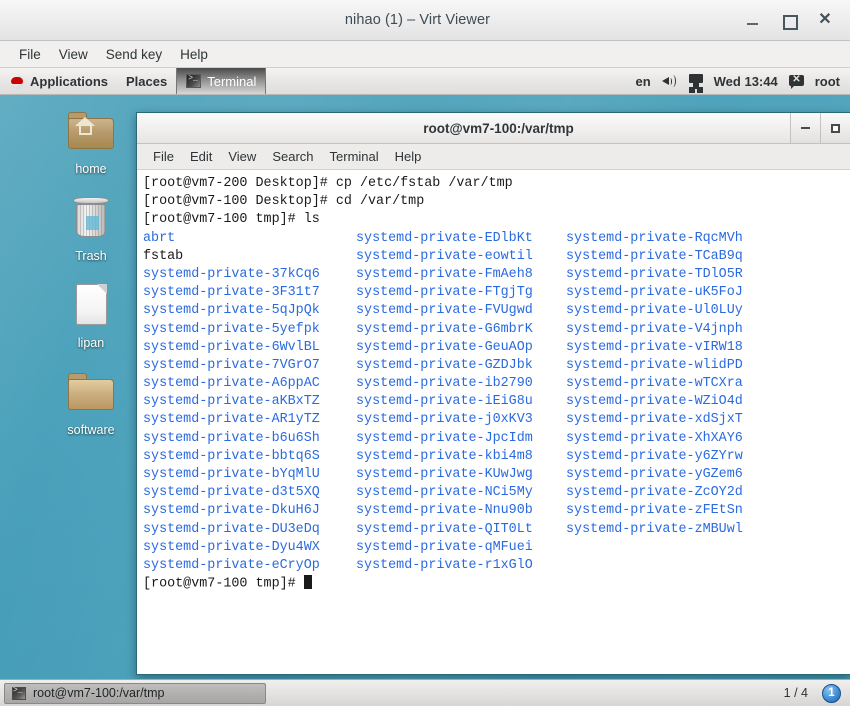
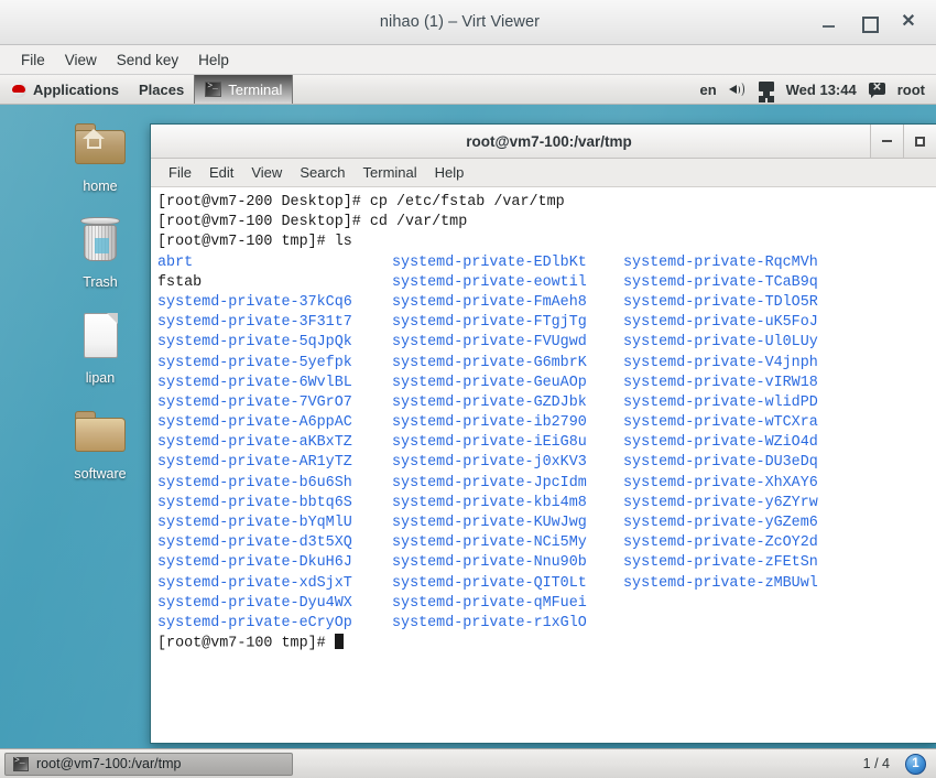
  nihao (1) – Virt Viewer
  ✕
  File
  View
  Send key
  Help
  Applications
  Places
  Terminal
  en
  Wed 13:44
  ✕
  root
  home
  Trash
  lipan
  software
  root@vm7-100:/var/tmp
  File
  Edit
  View
  Search
  Terminal
  Help
  [root@vm7-200 Desktop]# cp /etc/fstab /var/tmp
  [root@vm7-100 Desktop]# cd /var/tmp
  [root@vm7-100 tmp]# ls
  abrt
  fstab
  systemd-private-37kCq6
  systemd-private-3F31t7
  systemd-private-5qJpQk
  systemd-private-5yefpk
  systemd-private-6WvlBL
  systemd-private-7VGrO7
  systemd-private-A6ppAC
  systemd-private-aKBxTZ
  systemd-private-AR1yTZ
  systemd-private-b6u6Sh
  systemd-private-bbtq6S
  systemd-private-bYqMlU
  systemd-private-d3t5XQ
  systemd-private-DkuH6J
- systemd-private-DU3eDq
+ systemd-private-xdSjxT
  systemd-private-Dyu4WX
  systemd-private-eCryOp
  systemd-private-EDlbKt
  systemd-private-eowtil
  systemd-private-FmAeh8
  systemd-private-FTgjTg
  systemd-private-FVUgwd
  systemd-private-G6mbrK
  systemd-private-GeuAOp
  systemd-private-GZDJbk
  systemd-private-ib2790
  systemd-private-iEiG8u
  systemd-private-j0xKV3
  systemd-private-JpcIdm
  systemd-private-kbi4m8
  systemd-private-KUwJwg
  systemd-private-NCi5My
  systemd-private-Nnu90b
  systemd-private-QIT0Lt
  systemd-private-qMFuei
  systemd-private-r1xGlO
  systemd-private-RqcMVh
  systemd-private-TCaB9q
  systemd-private-TDlO5R
  systemd-private-uK5FoJ
  systemd-private-Ul0LUy
  systemd-private-V4jnph
  systemd-private-vIRW18
  systemd-private-wlidPD
  systemd-private-wTCXra
  systemd-private-WZiO4d
- systemd-private-xdSjxT
+ systemd-private-DU3eDq
  systemd-private-XhXAY6
  systemd-private-y6ZYrw
  systemd-private-yGZem6
  systemd-private-ZcOY2d
  systemd-private-zFEtSn
  systemd-private-zMBUwl
  [root@vm7-100 tmp]#
  root@vm7-100:/var/tmp
  1 / 4
  1
